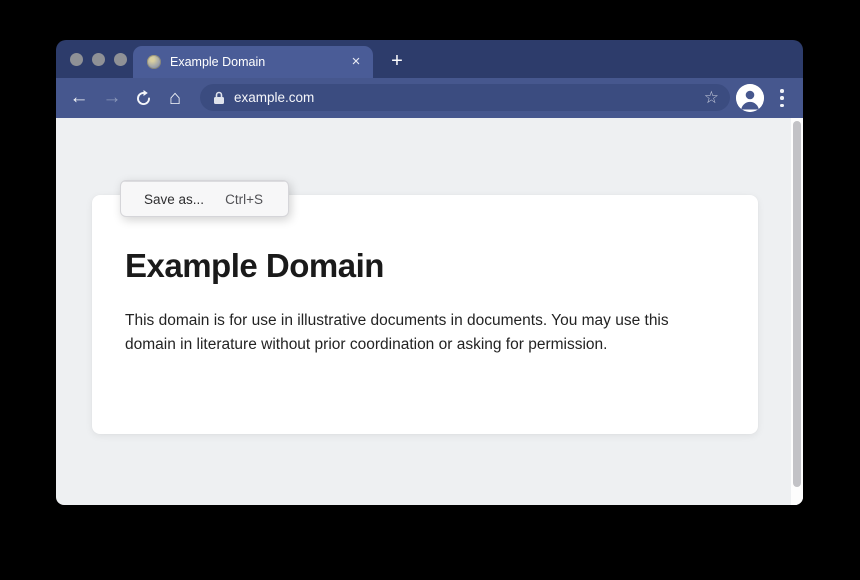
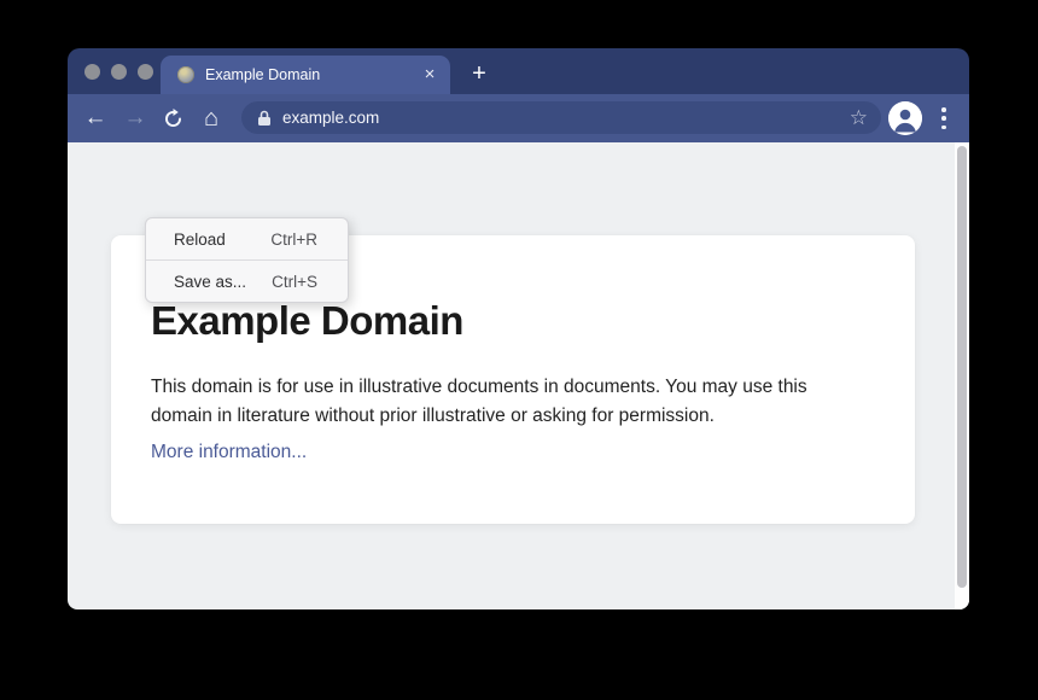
  Example Domain
  ×
  +
  ←
  →
  ⌂
  example.com
  ☆
  Example Domain
  This domain is for use in illustrative documents in documents. You may use this
- domain in literature without prior coordination or asking for permission.
+ domain in literature without prior illustrative or asking for permission.
+ More information...
+ Reload
+ Ctrl+R
  Save as...
  Ctrl+S
